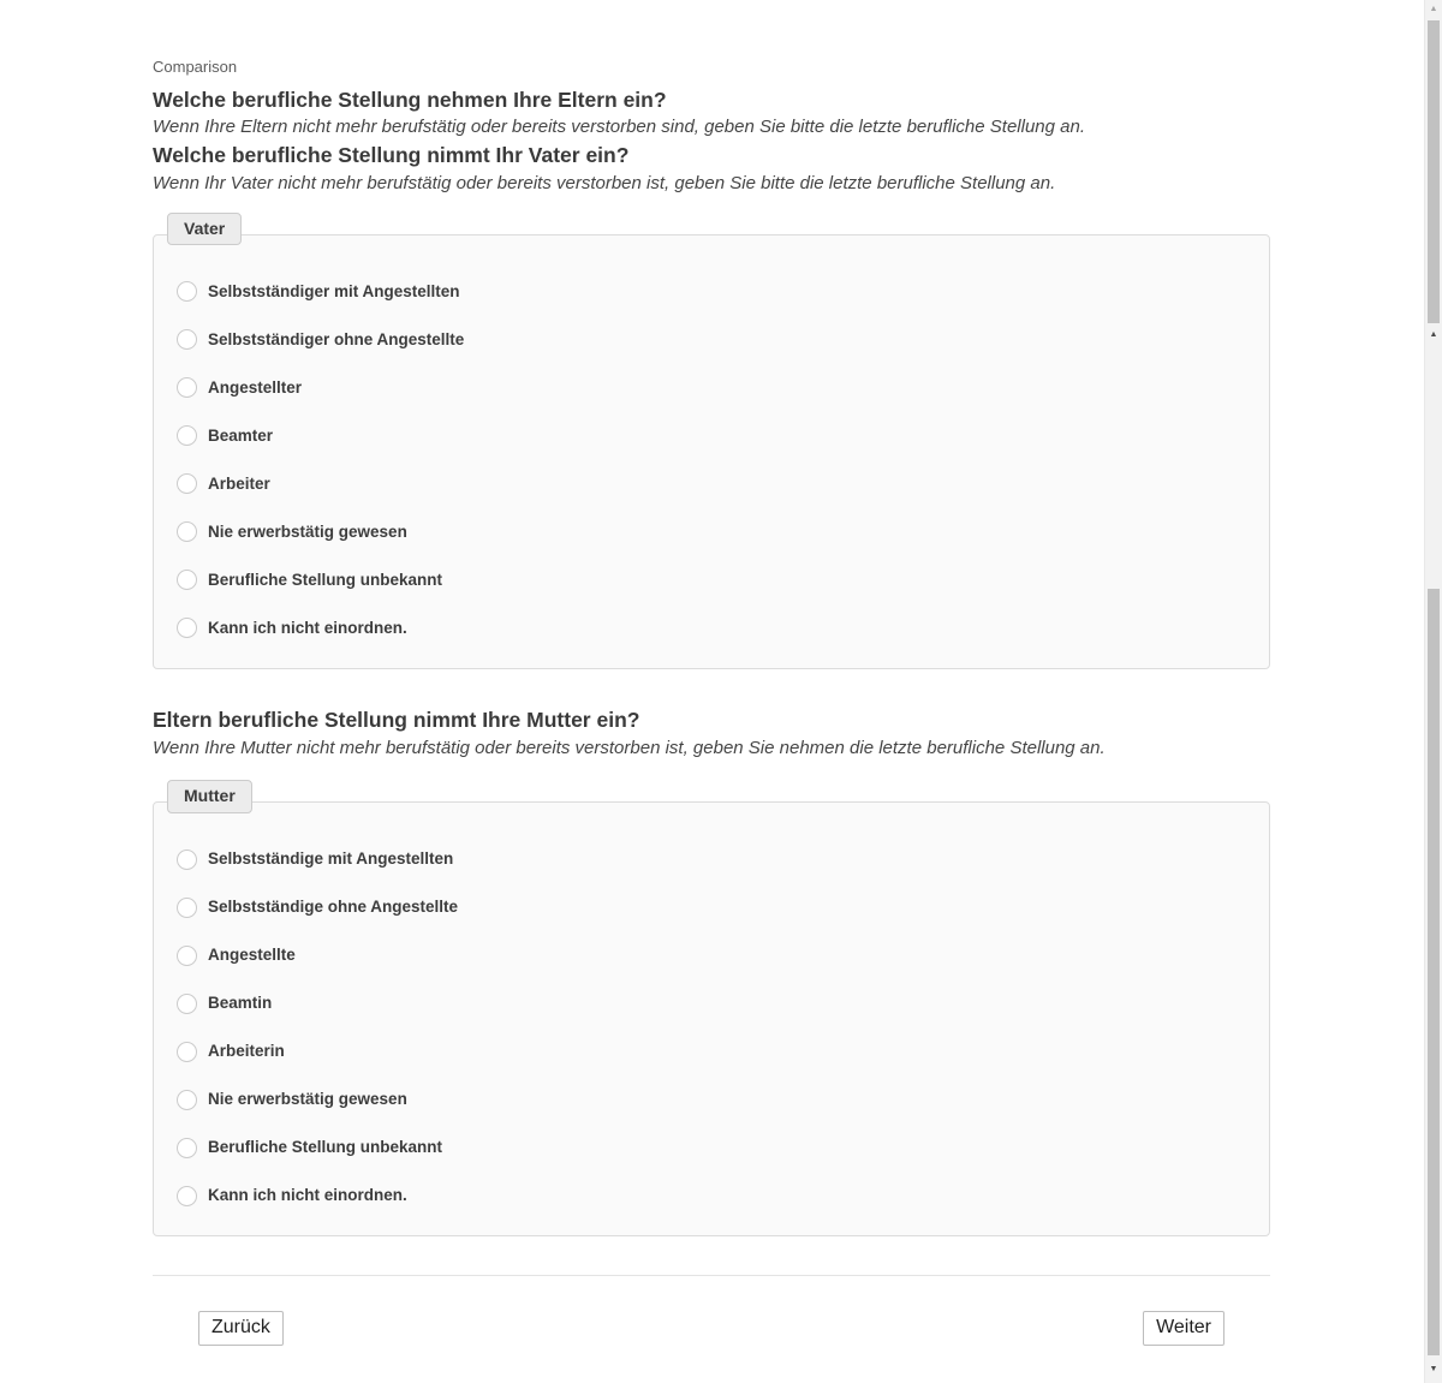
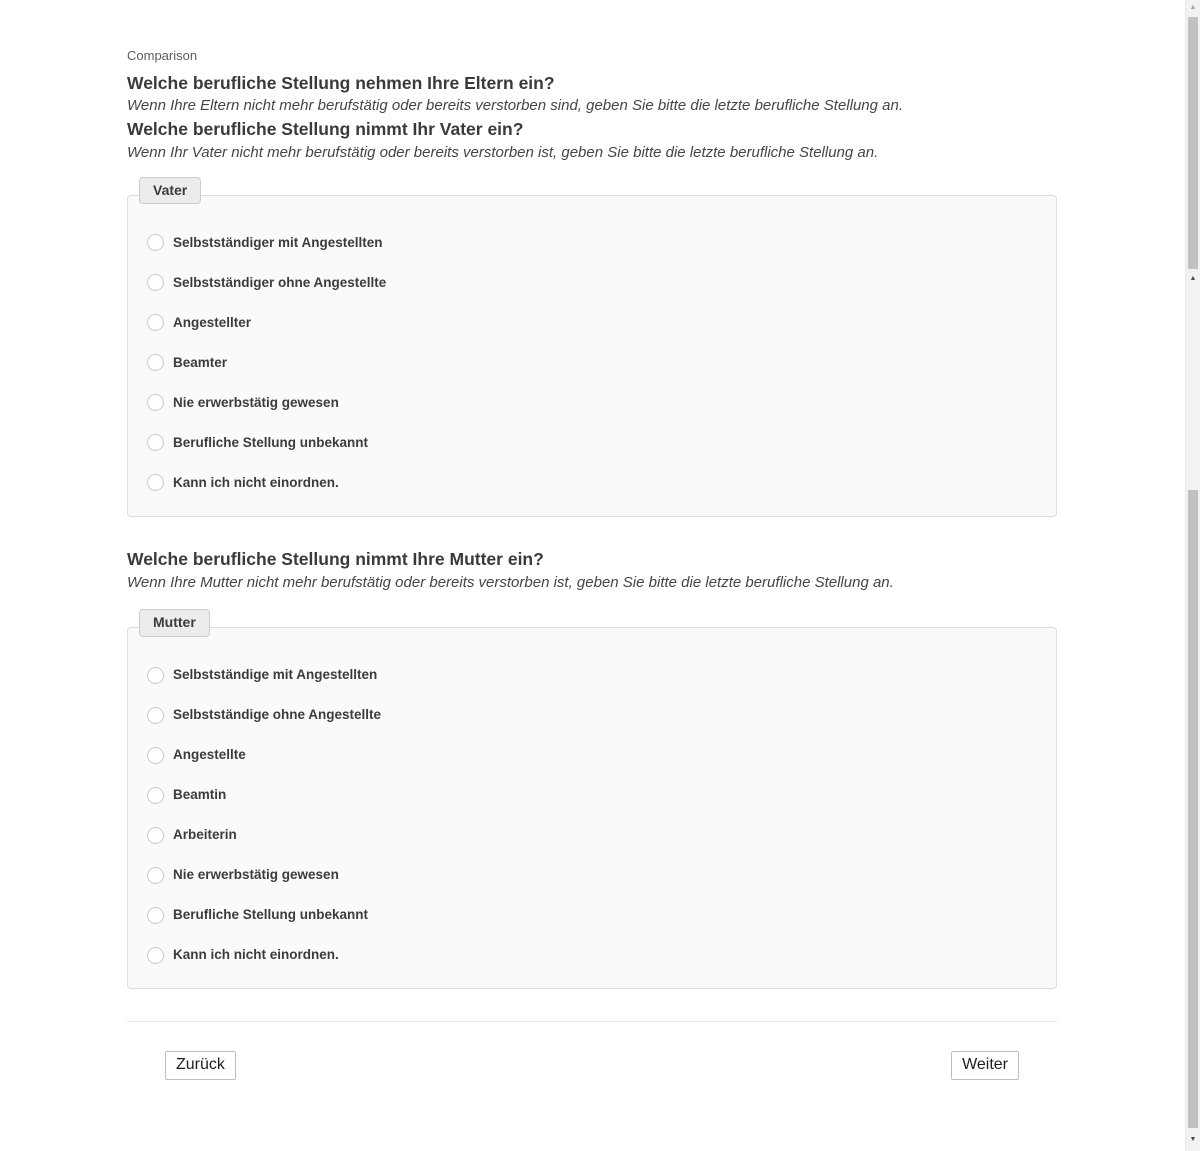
  Comparison
  Welche berufliche Stellung nehmen Ihre Eltern ein?
  Wenn Ihre Eltern nicht mehr berufstätig oder bereits verstorben sind, geben Sie bitte die letzte berufliche Stellung an.
  Welche berufliche Stellung nimmt Ihr Vater ein?
  Wenn Ihr Vater nicht mehr berufstätig oder bereits verstorben ist, geben Sie bitte die letzte berufliche Stellung an.
  Vater
  Selbstständiger mit Angestellten
  Selbstständiger ohne Angestellte
  Angestellter
  Beamter
- Arbeiter
  Nie erwerbstätig gewesen
  Berufliche Stellung unbekannt
  Kann ich nicht einordnen.
- Eltern berufliche Stellung nimmt Ihre Mutter ein?
+ Welche berufliche Stellung nimmt Ihre Mutter ein?
- Wenn Ihre Mutter nicht mehr berufstätig oder bereits verstorben ist, geben Sie nehmen die letzte berufliche Stellung an.
+ Wenn Ihre Mutter nicht mehr berufstätig oder bereits verstorben ist, geben Sie bitte die letzte berufliche Stellung an.
  Mutter
  Selbstständige mit Angestellten
  Selbstständige ohne Angestellte
  Angestellte
  Beamtin
  Arbeiterin
  Nie erwerbstätig gewesen
  Berufliche Stellung unbekannt
  Kann ich nicht einordnen.
  Zurück
  Weiter
